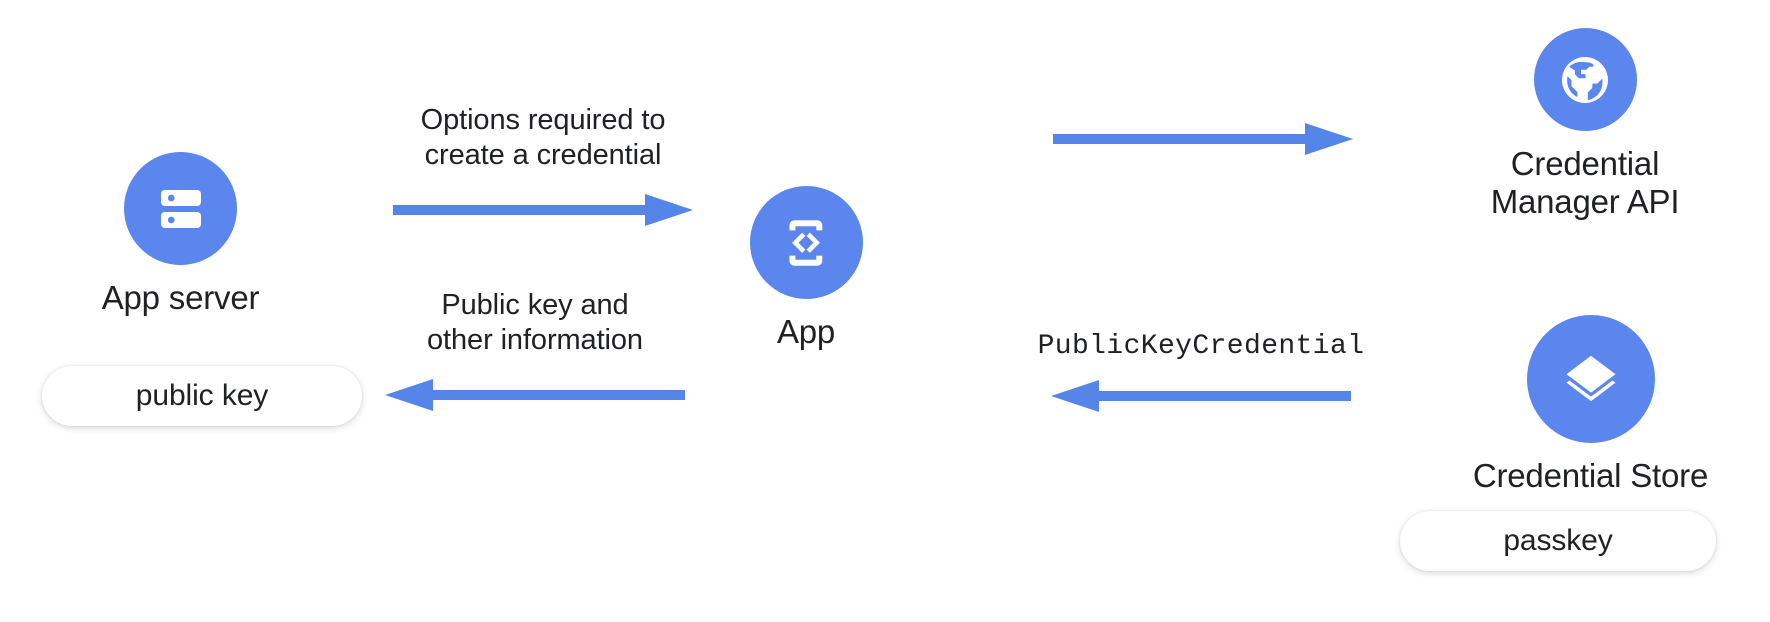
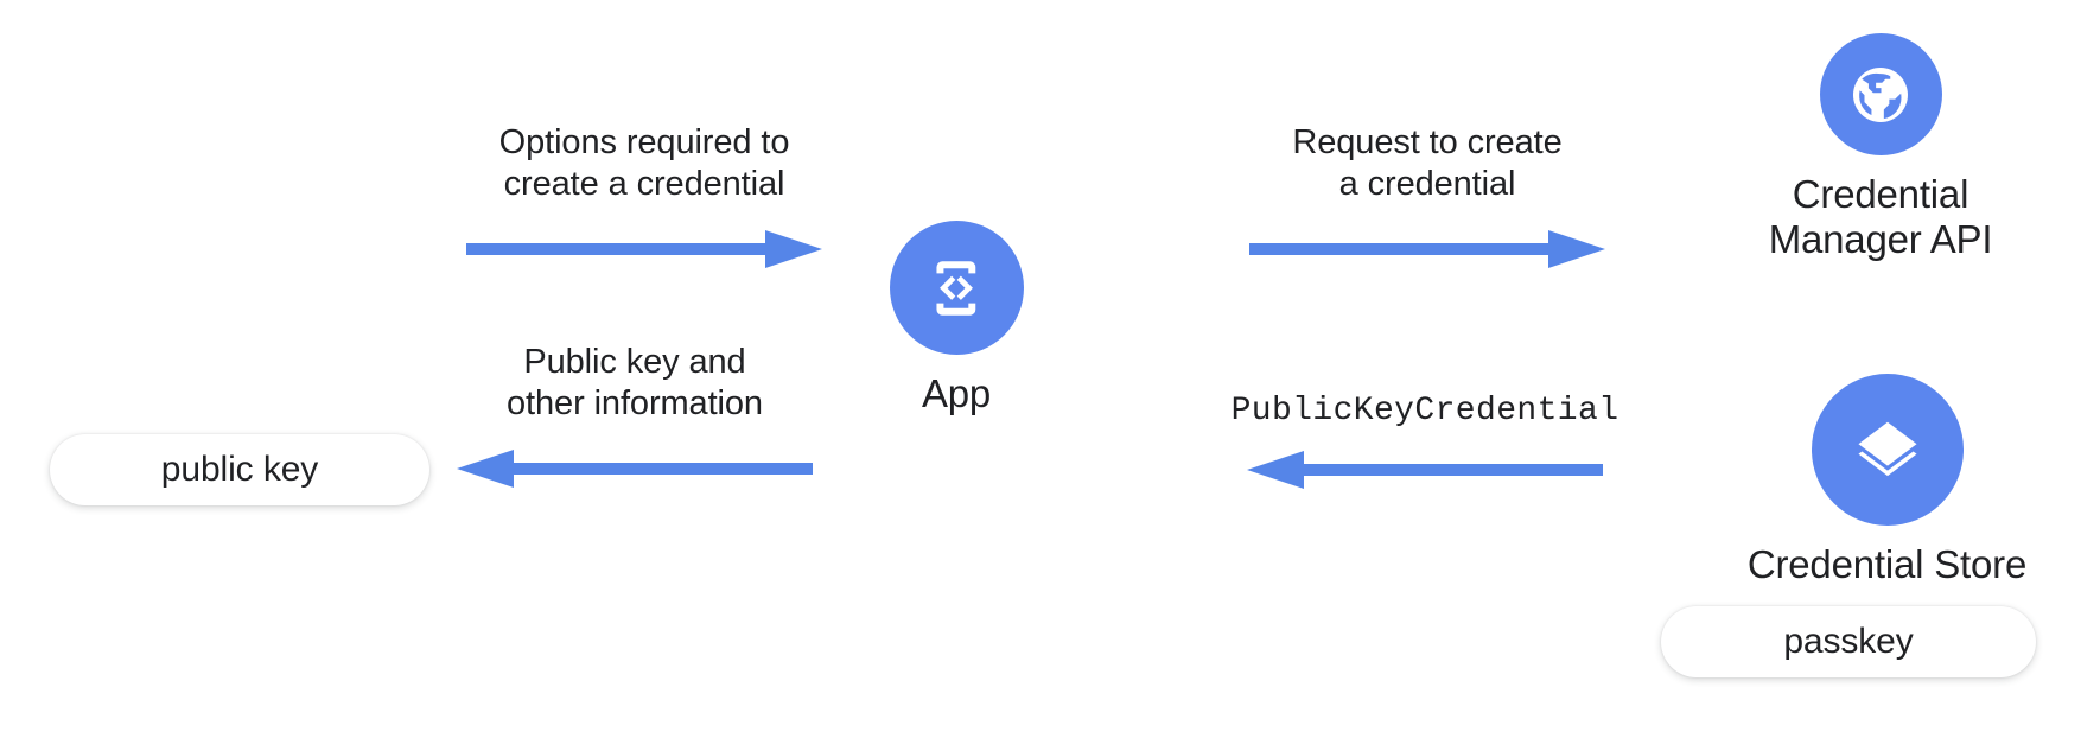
- App server
  public key
  Options required to
  create a credential
  Public key and
  other information
  App
+ Request to create
+ a credential
  PublicKeyCredential
  Credential
  Manager API
  Credential Store
  passkey
